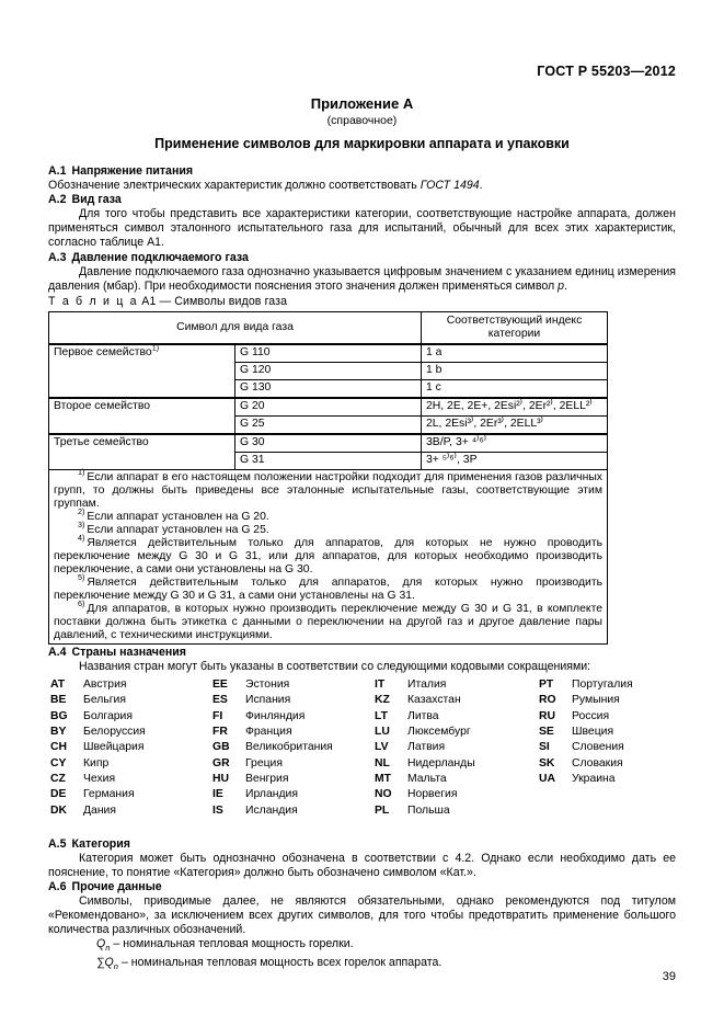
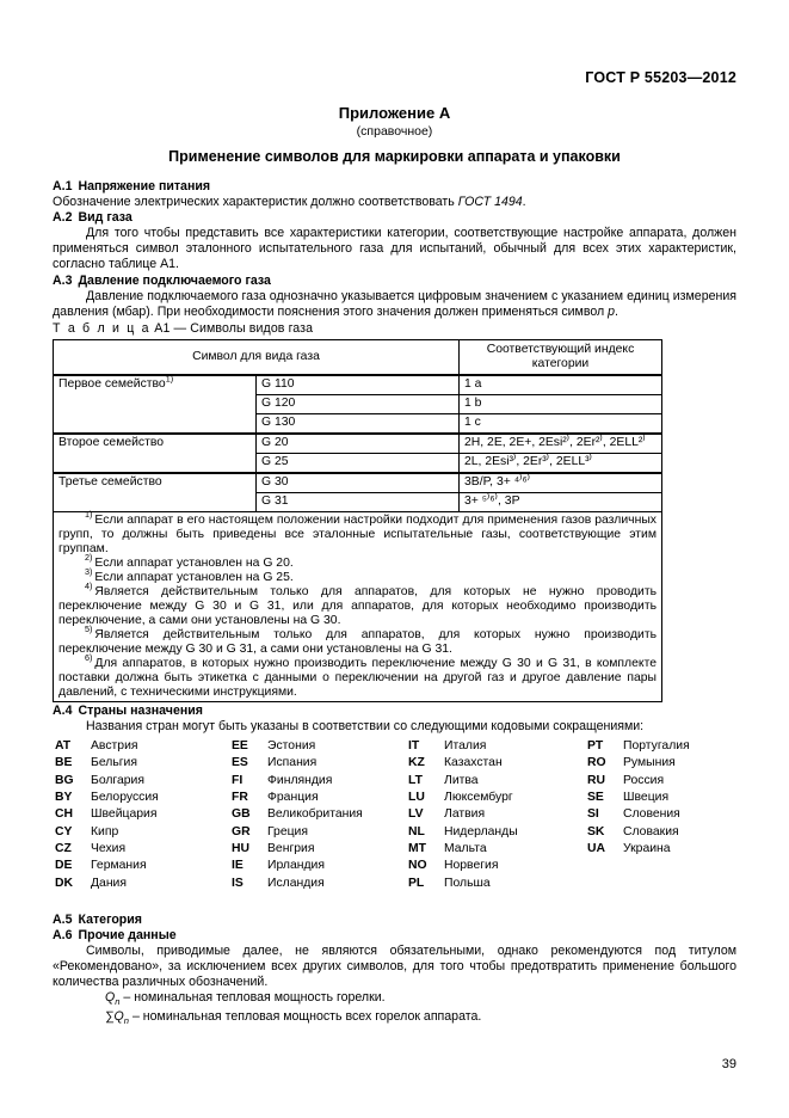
  ГОСТ Р 55203—2012
  Приложение А
  (справочное)
  Применение символов для маркировки аппарата и упаковки
  А.1 Напряжение питания
  Обозначение электрических характеристик должно соответствовать ГОСТ 1494.
  А.2 Вид газа
  Для того чтобы представить все характеристики категории, соответствующие настройке аппарата, должен применяться символ эталонного испытательного газа для испытаний, обычный для всех этих характеристик, согласно таблице А1.
  А.3 Давление подключаемого газа
  Давление подключаемого газа однозначно указывается цифровым значением с указанием единиц измерения давления (мбар). При необходимости пояснения этого значения должен применяться символ p.
  Т а б л и ц а А1 — Символы видов газа
  Символ для вида газа	Соответствующий индекс категории
  Первое семейство1)	G 110	1 a
  G 120	1 b
  G 130	1 c
  Второе семейство	G 20	2H, 2E, 2E+, 2Esi²⁾, 2Er²⁾, 2ELL²⁾
  G 25	2L, 2Esi³⁾, 2Er³⁾, 2ELL³⁾
  Третье семейство	G 30	3B/P, 3+ ⁴⁾⁶⁾
  G 31	3+ ⁵⁾⁶⁾, 3P
  1) Если аппарат в его настоящем положении настройки подходит для применения газов различных групп, то должны быть приведены все эталонные испытательные газы, соответствующие этим группам. 2) Если аппарат установлен на G 20. 3) Если аппарат установлен на G 25. 4) Является действительным только для аппаратов, для которых не нужно проводить переключение между G 30 и G 31, или для аппаратов, для которых необходимо производить переключение, а сами они установлены на G 30. 5) Является действительным только для аппаратов, для которых нужно производить переключение между G 30 и G 31, а сами они установлены на G 31. 6) Для аппаратов, в которых нужно производить переключение между G 30 и G 31, в комплекте поставки должна быть этикетка с данными о переключении на другой газ и другое давление пары давлений, с техническими инструкциями.
  А.4 Страны назначения
  Названия стран могут быть указаны в соответствии со следующими кодовыми сокращениями:
  AT
  Австрия
  EE
  Эстония
  IT
  Италия
  PT
  Португалия
  BE
  Бельгия
  ES
  Испания
  KZ
  Казахстан
  RO
  Румыния
  BG
  Болгария
  FI
  Финляндия
  LT
  Литва
  RU
  Россия
  BY
  Белоруссия
  FR
  Франция
  LU
  Люксембург
  SE
  Швеция
  CH
  Швейцария
  GB
  Великобритания
  LV
  Латвия
  SI
  Словения
  CY
  Кипр
  GR
  Греция
  NL
  Нидерланды
  SK
  Словакия
  CZ
  Чехия
  HU
  Венгрия
  MT
  Мальта
  UA
  Украина
  DE
  Германия
  IE
  Ирландия
  NO
  Норвегия
  DK
  Дания
  IS
  Исландия
  PL
  Польша
  А.5 Категория
- Категория может быть однозначно обозначена в соответствии с 4.2. Однако если необходимо дать ее пояснение, то понятие «Категория» должно быть обозначено символом «Кат.».
  А.6 Прочие данные
  Символы, приводимые далее, не являются обязательными, однако рекомендуются под титулом «Рекомендовано», за исключением всех других символов, для того чтобы предотвратить применение большого количества различных обозначений.
  Qn – номинальная тепловая мощность горелки.
  ∑Qn – номинальная тепловая мощность всех горелок аппарата.
  39
